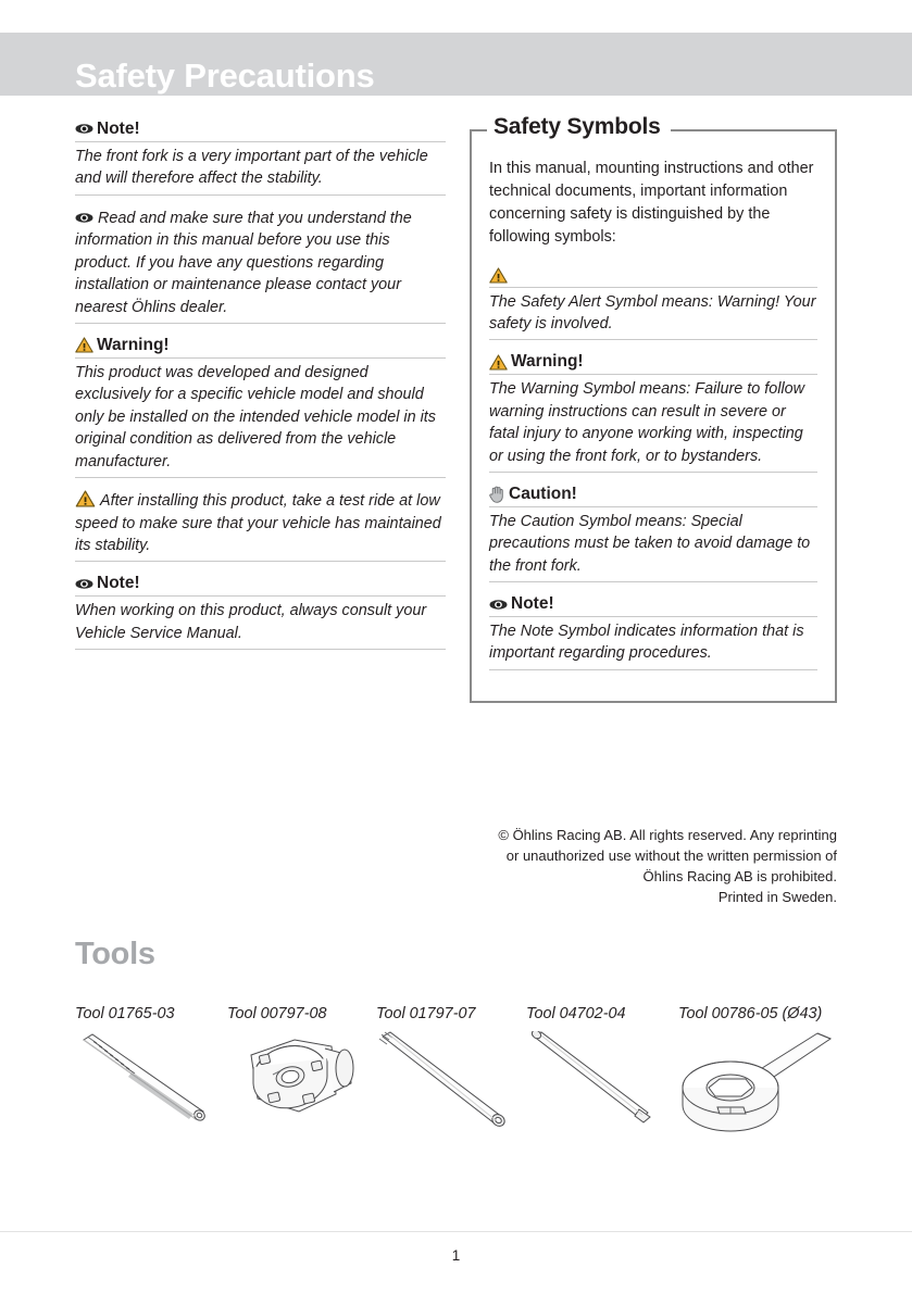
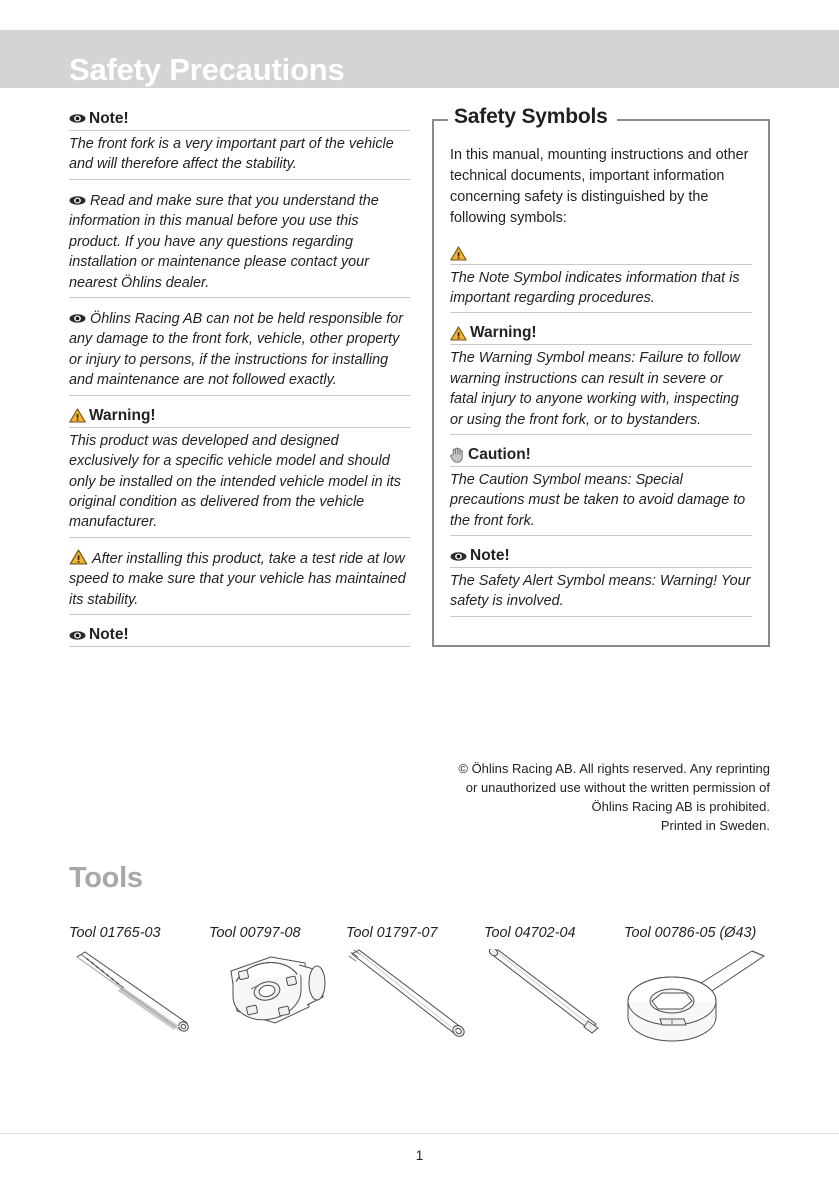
  Safety Precautions
  Note!
  The front fork is a very important part of the vehicle and will therefore affect the stability.
  Read and make sure that you understand the information in this manual before you use this product. If you have any questions regarding installation or maintenance please contact your nearest Öhlins dealer.
+ Öhlins Racing AB can not be held responsible for any damage to the front fork, vehicle, other property or injury to persons, if the instructions for installing and maintenance are not followed exactly.
  Warning!
  This product was developed and designed exclusively for a specific vehicle model and should only be installed on the intended vehicle model in its original condition as delivered from the vehicle manufacturer.
  After installing this product, take a test ride at low speed to make sure that your vehicle has maintained its stability.
  Note!
- When working on this product, always consult your Vehicle Service Manual.
  Safety Symbols
  In this manual, mounting instructions and other technical documents, important information concerning safety is distinguished by the following symbols:
- The Safety Alert Symbol means: Warning! Your safety is involved.
+ The Note Symbol indicates information that is important regarding procedures.
  Warning!
  The Warning Symbol means: Failure to follow warning instructions can result in severe or fatal injury to anyone working with, inspecting or using the front fork, or to bystanders.
  Caution!
  The Caution Symbol means: Special precautions must be taken to avoid damage to the front fork.
  Note!
- The Note Symbol indicates information that is important regarding procedures.
+ The Safety Alert Symbol means: Warning! Your safety is involved.
  © Öhlins Racing AB. All rights reserved. Any reprinting
  or unauthorized use without the written permission of
  Öhlins Racing AB is prohibited.
  Printed in Sweden.
  Tools
  Tool 01765-03
  Tool 00797-08
  Tool 01797-07
  Tool 04702-04
  Tool 00786-05 (Ø43)
  1
